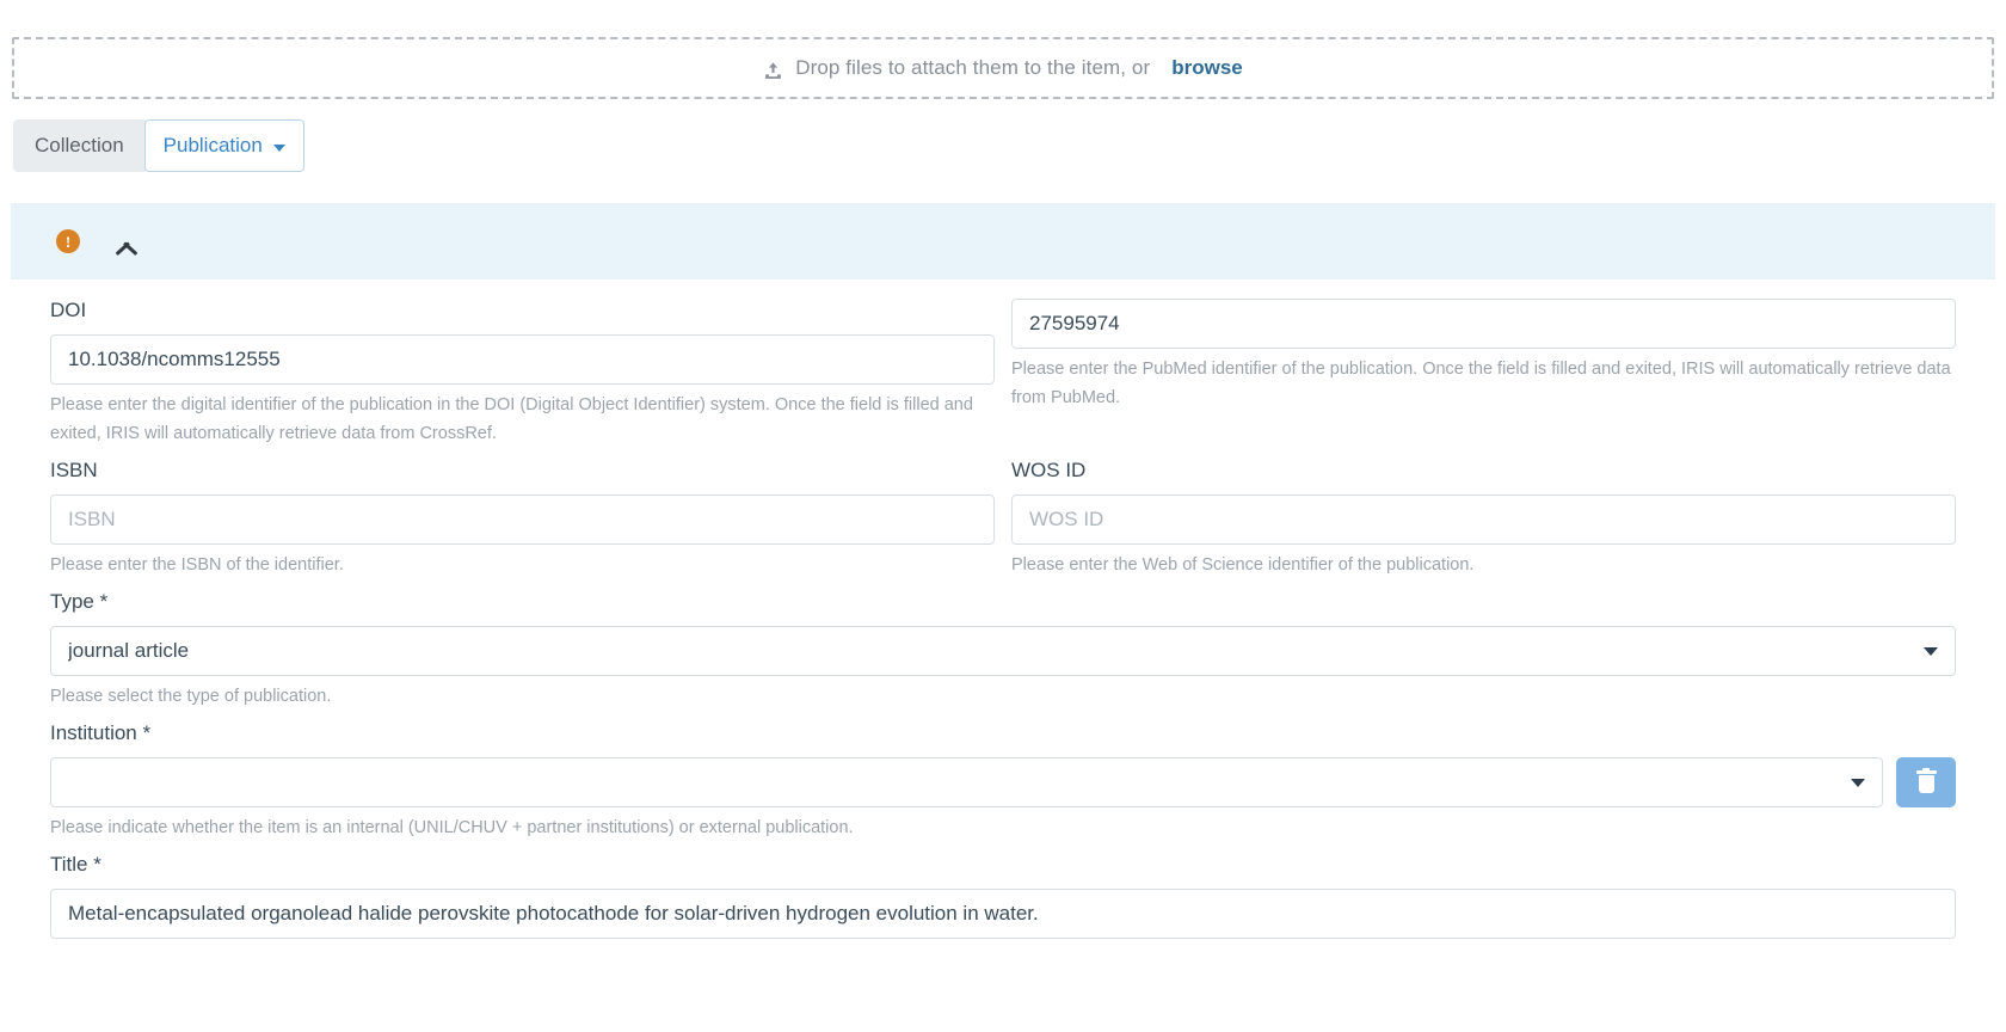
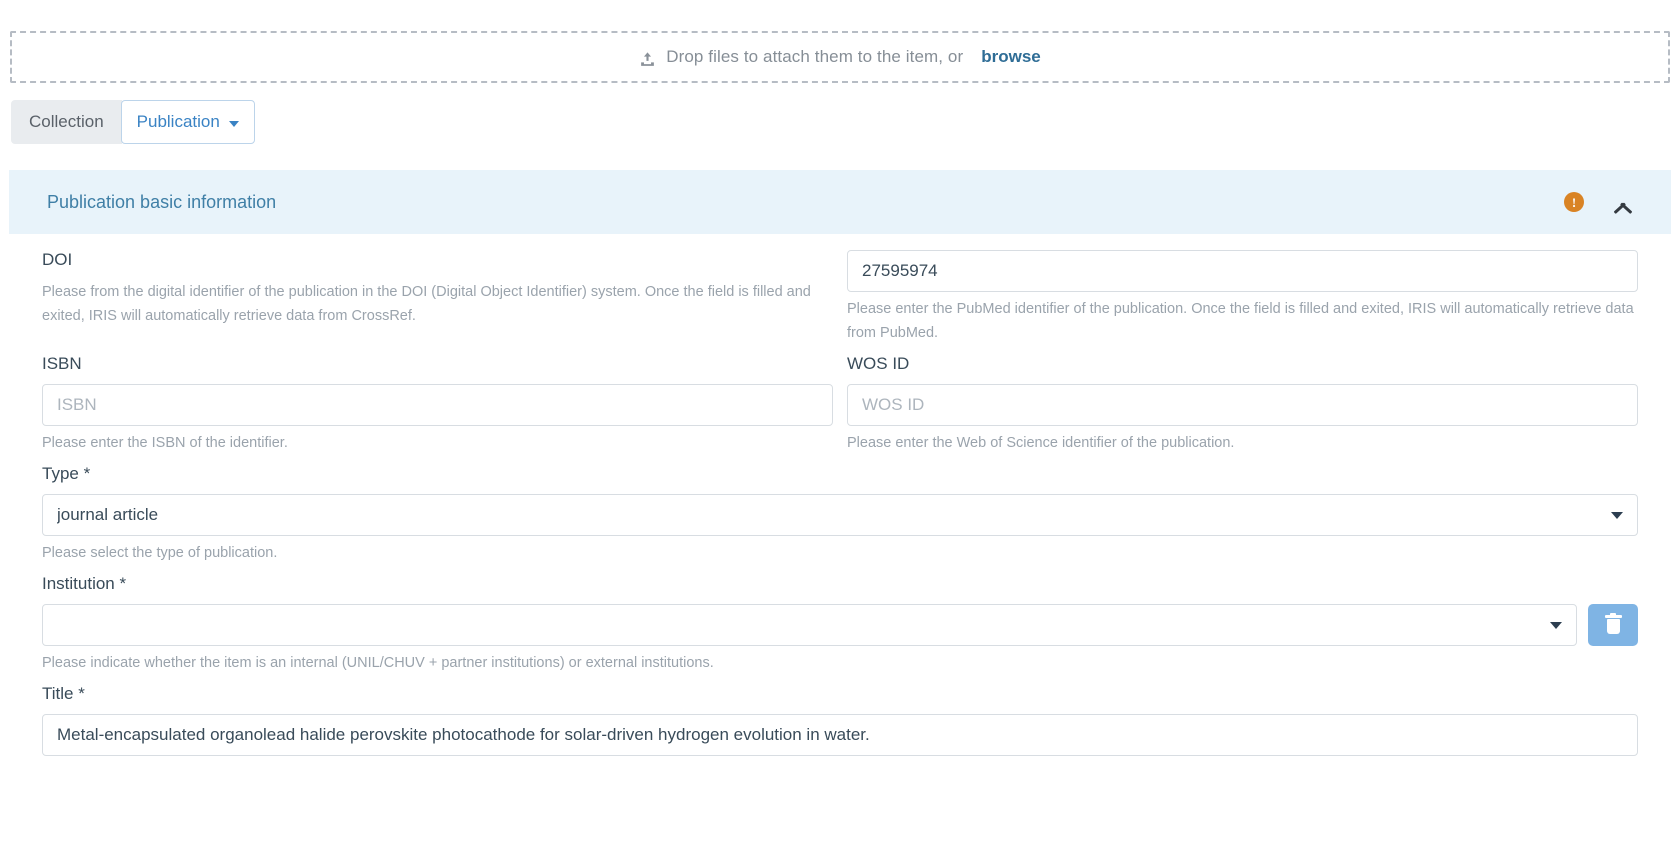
  Drop files to attach them to the item, or
  browse
  Collection
  Publication
+ Publication basic information
  !
  DOI
- 10.1038/ncomms12555
- Please enter the digital identifier of the publication in the DOI (Digital Object Identifier) system. Once the field is filled and exited, IRIS will automatically retrieve data from CrossRef.
+ Please from the digital identifier of the publication in the DOI (Digital Object Identifier) system. Once the field is filled and exited, IRIS will automatically retrieve data from CrossRef.
  27595974
  Please enter the PubMed identifier of the publication. Once the field is filled and exited, IRIS will automatically retrieve data from PubMed.
  ISBN
  ISBN
  Please enter the ISBN of the identifier.
  WOS ID
  WOS ID
  Please enter the Web of Science identifier of the publication.
  Type *
  journal article
  Please select the type of publication.
  Institution *
- Please indicate whether the item is an internal (UNIL/CHUV + partner institutions) or external publication.
+ Please indicate whether the item is an internal (UNIL/CHUV + partner institutions) or external institutions.
  Title *
  Metal-encapsulated organolead halide perovskite photocathode for solar-driven hydrogen evolution in water.
